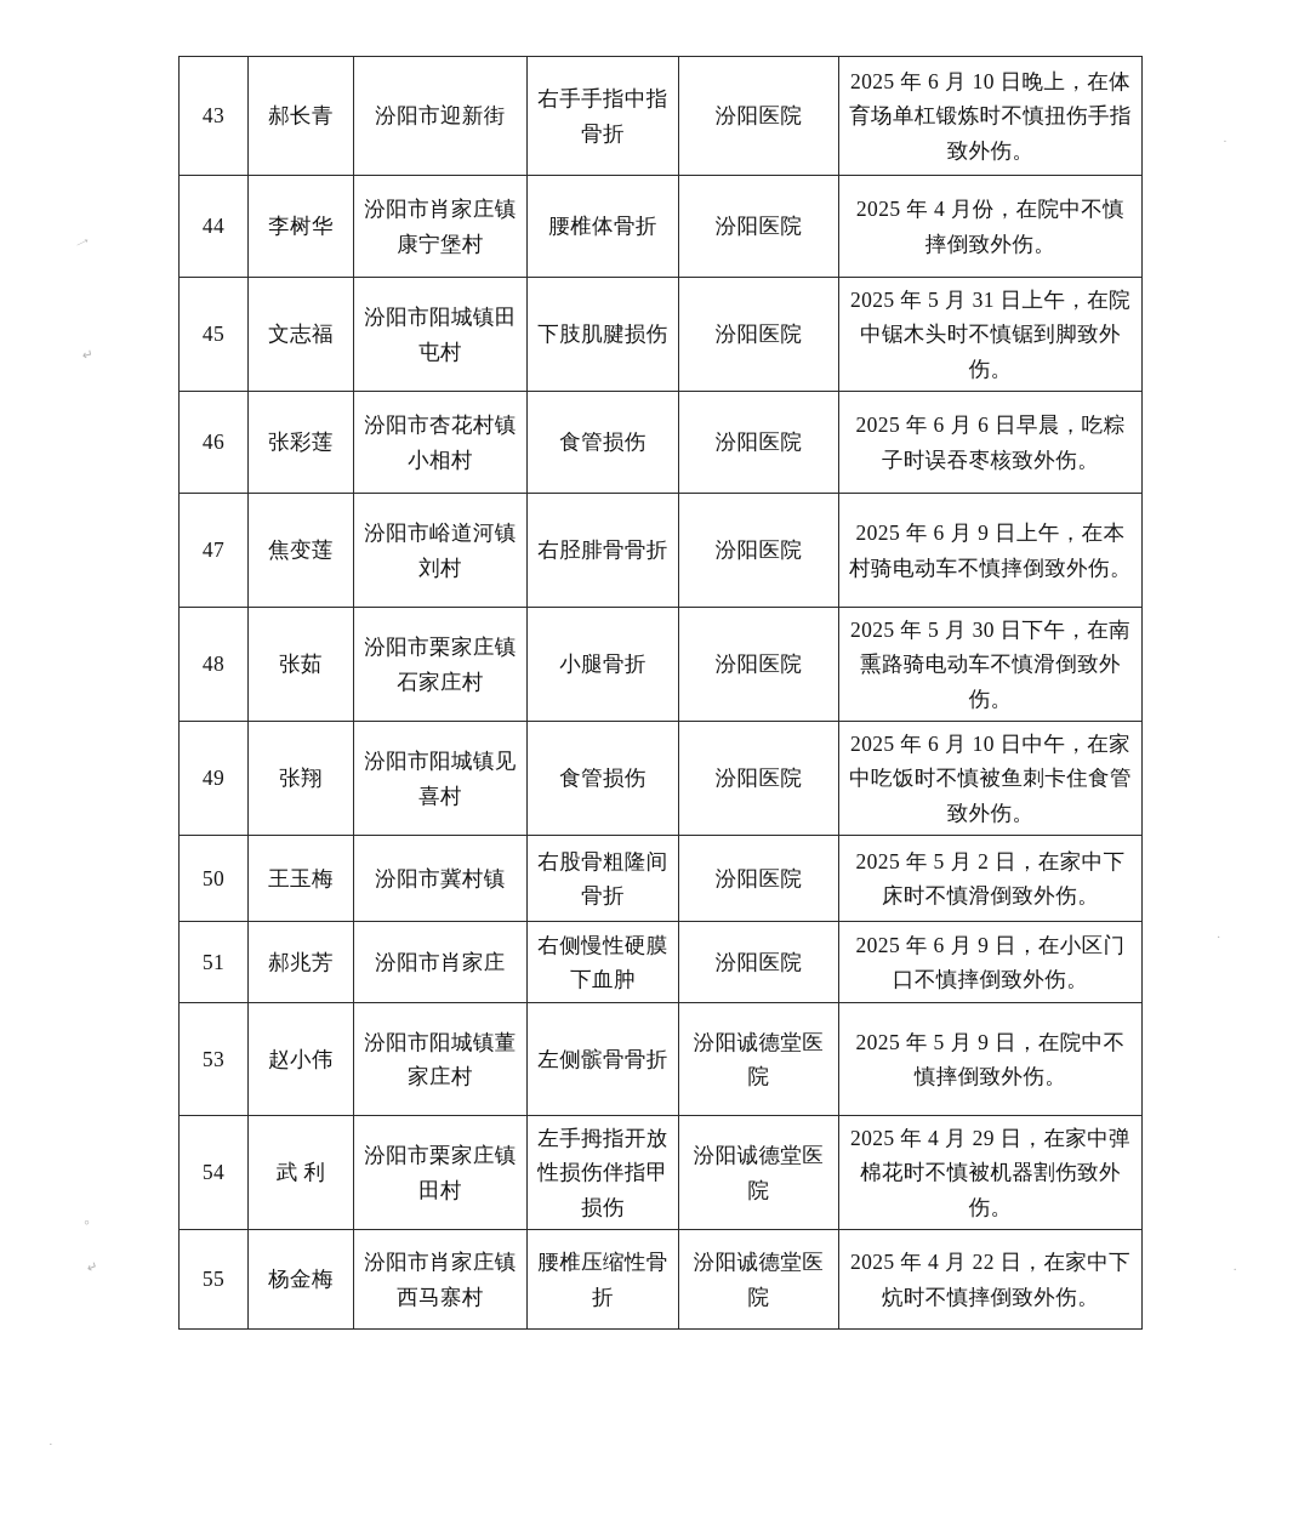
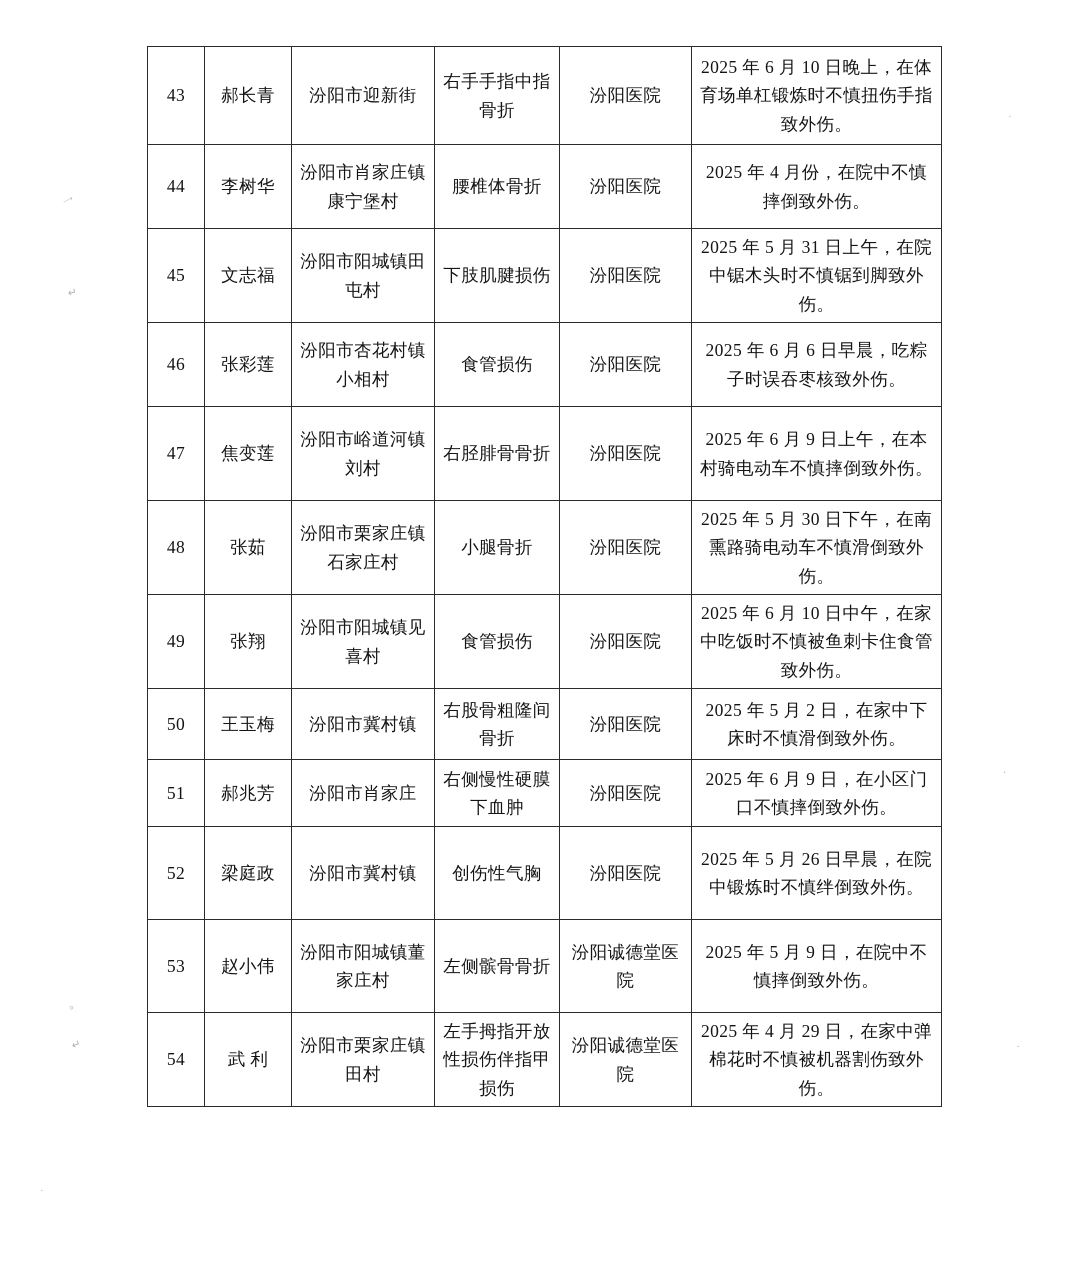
  ·
  43	郝长青	汾阳市迎新街	右手手指中指骨折	汾阳医院	2025 年 6 月 10 日晚上，在体育场单杠锻炼时不慎扭伤手指致外伤。
  44	李树华	汾阳市肖家庄镇康宁堡村	腰椎体骨折	汾阳医院	2025 年 4 月份，在院中不慎摔倒致外伤。
  45	文志福	汾阳市阳城镇田屯村	下肢肌腱损伤	汾阳医院	2025 年 5 月 31 日上午，在院中锯木头时不慎锯到脚致外伤。
  46	张彩莲	汾阳市杏花村镇小相村	食管损伤	汾阳医院	2025 年 6 月 6 日早晨，吃粽子时误吞枣核致外伤。
  47	焦变莲	汾阳市峪道河镇刘村	右胫腓骨骨折	汾阳医院	2025 年 6 月 9 日上午，在本村骑电动车不慎摔倒致外伤。
  48	张茹	汾阳市栗家庄镇石家庄村	小腿骨折	汾阳医院	2025 年 5 月 30 日下午，在南熏路骑电动车不慎滑倒致外伤。
  49	张翔	汾阳市阳城镇见喜村	食管损伤	汾阳医院	2025 年 6 月 10 日中午，在家中吃饭时不慎被鱼刺卡住食管致外伤。
  50	王玉梅	汾阳市冀村镇	右股骨粗隆间骨折	汾阳医院	2025 年 5 月 2 日，在家中下床时不慎滑倒致外伤。
  51	郝兆芳	汾阳市肖家庄	右侧慢性硬膜下血肿	汾阳医院	2025 年 6 月 9 日，在小区门口不慎摔倒致外伤。
+ 52	梁庭政	汾阳市冀村镇	创伤性气胸	汾阳医院	2025 年 5 月 26 日早晨，在院中锻炼时不慎绊倒致外伤。
  53	赵小伟	汾阳市阳城镇董家庄村	左侧髌骨骨折	汾阳诚德堂医院	2025 年 5 月 9 日，在院中不慎摔倒致外伤。
  54	武 利	汾阳市栗家庄镇田村	左手拇指开放性损伤伴指甲损伤	汾阳诚德堂医院	2025 年 4 月 29 日，在家中弹棉花时不慎被机器割伤致外伤。
- 55	杨金梅	汾阳市肖家庄镇西马寨村	腰椎压缩性骨折	汾阳诚德堂医院	2025 年 4 月 22 日，在家中下炕时不慎摔倒致外伤。
